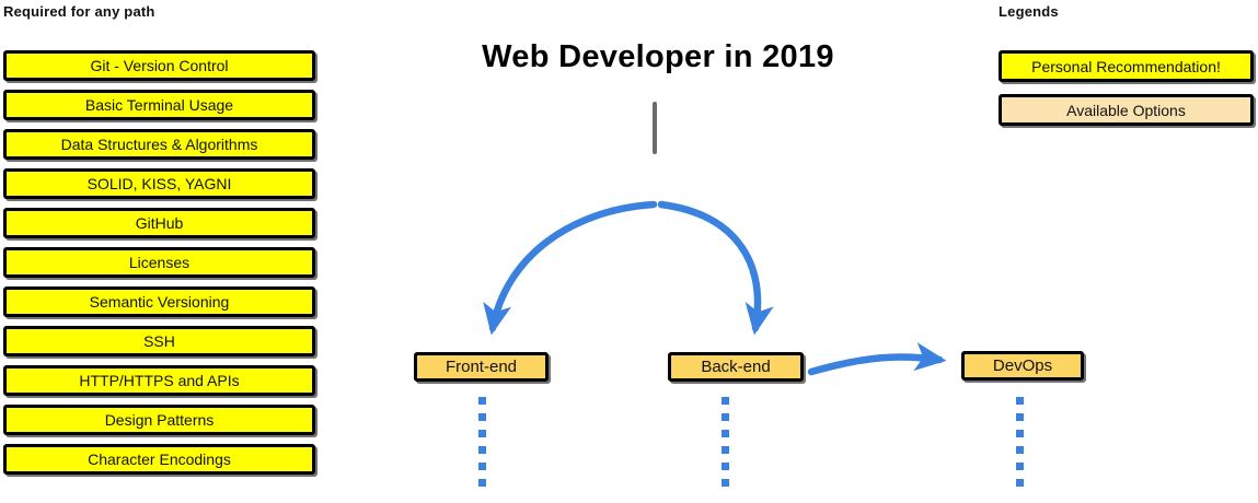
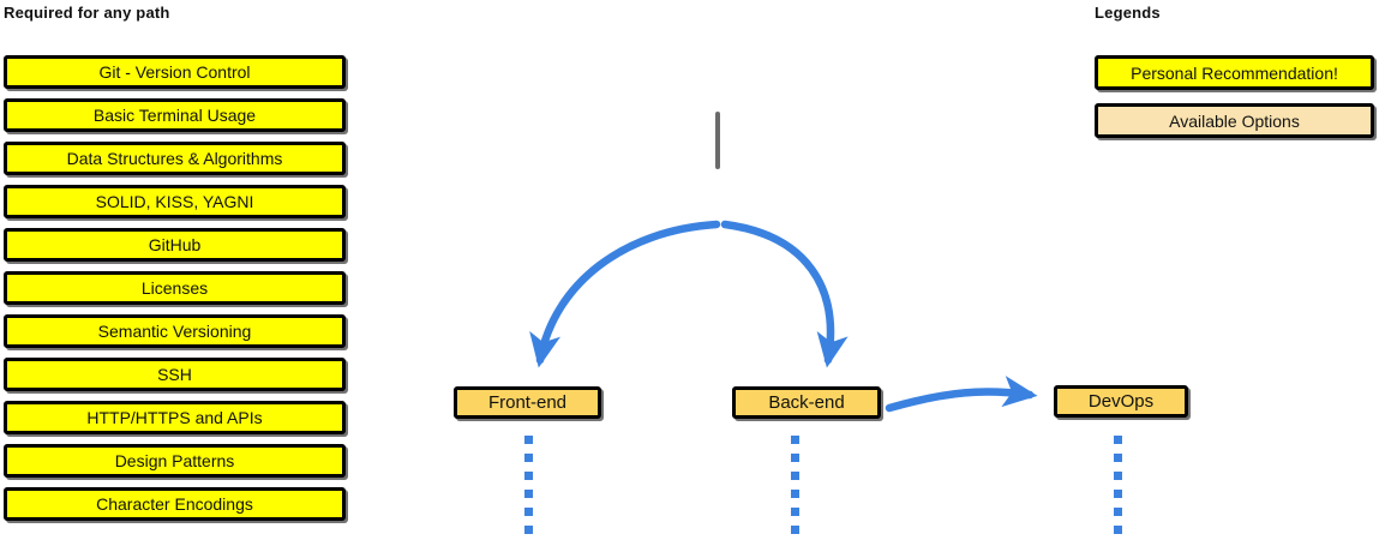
  Required for any path
  Git - Version Control
  Basic Terminal Usage
  Data Structures & Algorithms
  SOLID, KISS, YAGNI
  GitHub
  Licenses
  Semantic Versioning
  SSH
  HTTP/HTTPS and APIs
  Design Patterns
  Character Encodings
- Web Developer in 2019
  Front-end
  Back-end
  DevOps
  Legends
  Personal Recommendation!
  Available Options
